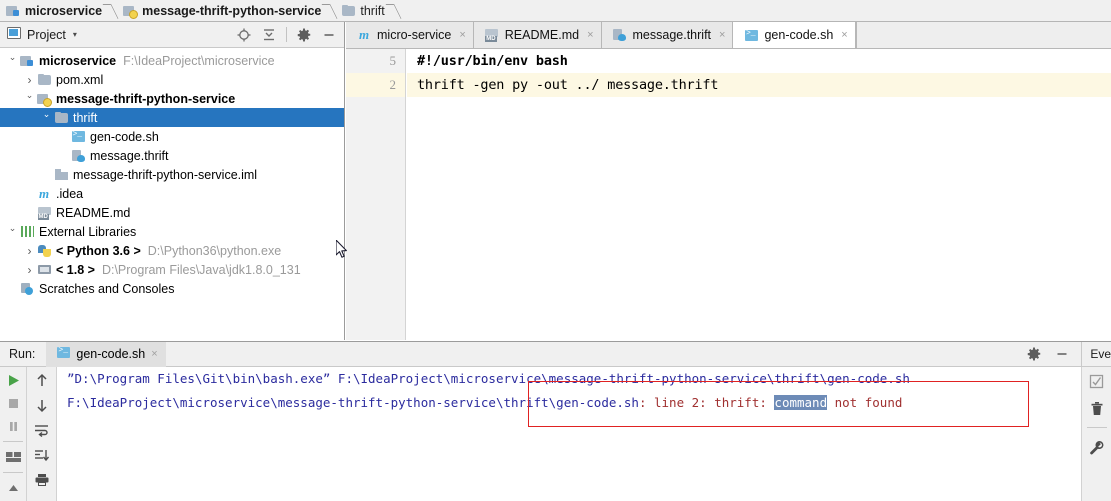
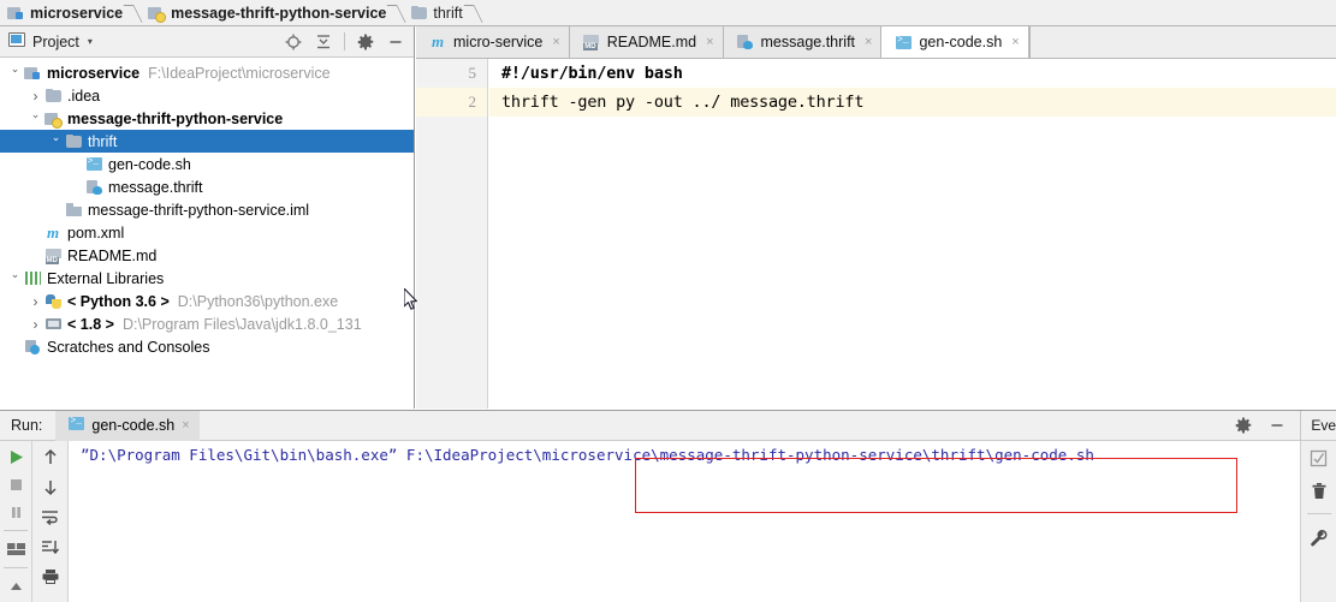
  microservice
  message-thrift-python-service
  thrift
  Project
  ▾
  microservice
  F:\IdeaProject\microservice
- pom.xml
+ .idea
  message-thrift-python-service
  thrift
  gen-code.sh
  message.thrift
  message-thrift-python-service.iml
  m
- .idea
+ pom.xml
  README.md
  External Libraries
  < Python 3.6 >
  D:\Python36\python.exe
  < 1.8 >
  D:\Program Files\Java\jdk1.8.0_131
  Scratches and Consoles
  m
  micro-service
  ×
  README.md
  ×
  message.thrift
  ×
  gen-code.sh
  ×
  5
  2
  #!/usr/bin/env bash
  thrift -gen py -out ../ message.thrift
  Run:
  gen-code.sh
  ×
  Eve
  ”D:\Program Files\Git\bin\bash.exe” F:\IdeaProject\microservice\message-thrift-python-service\thrift\gen-code.sh
- F:\IdeaProject\microservice\message-thrift-python-service\thrift\gen-code.sh: line 2: thrift: command not found
